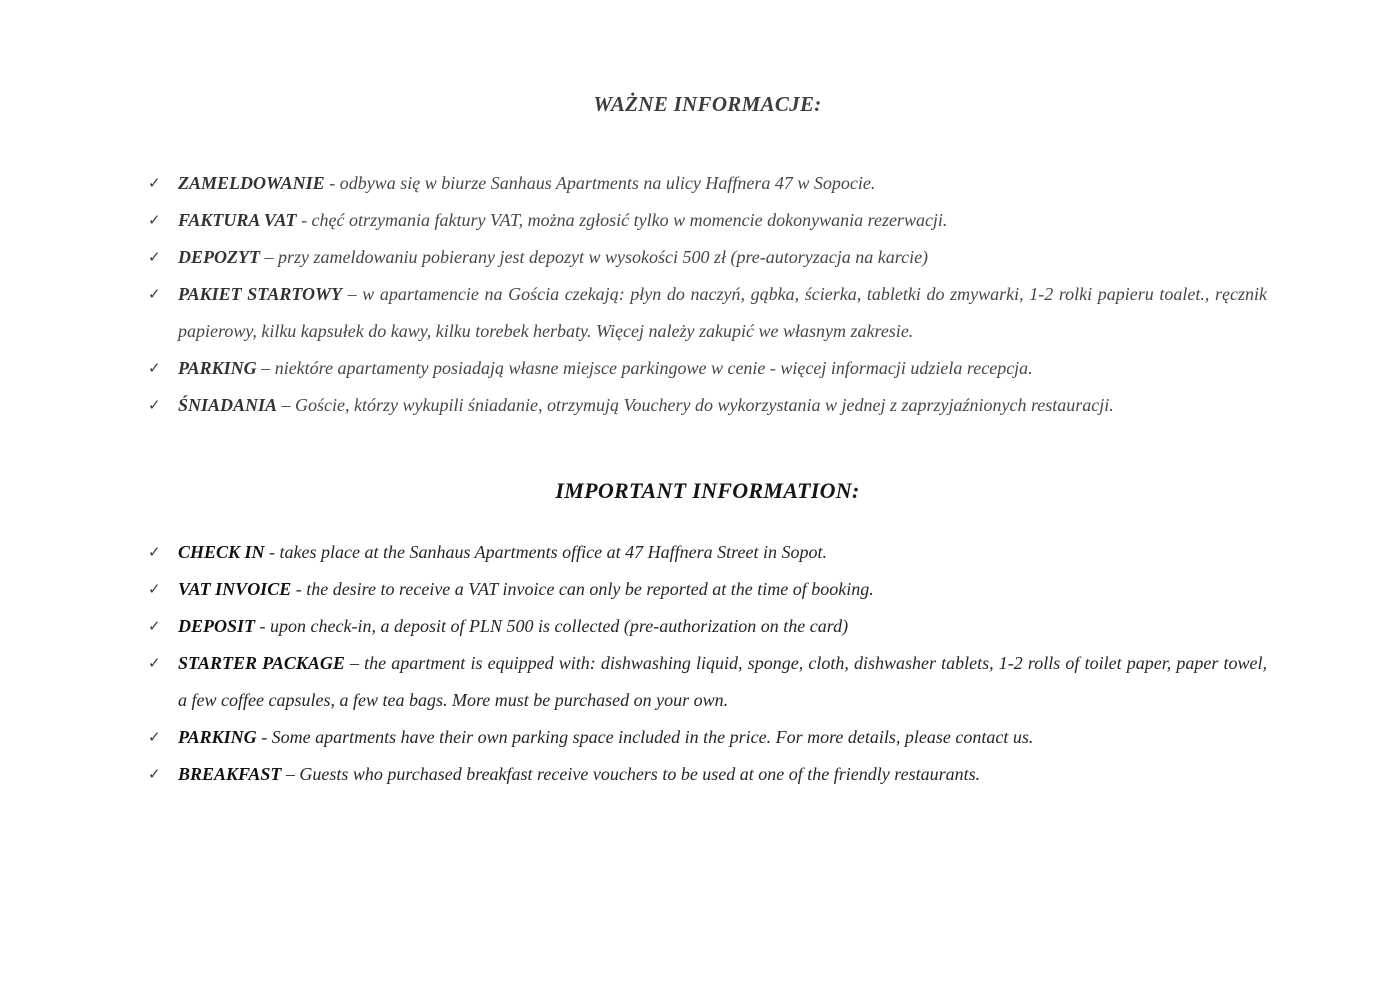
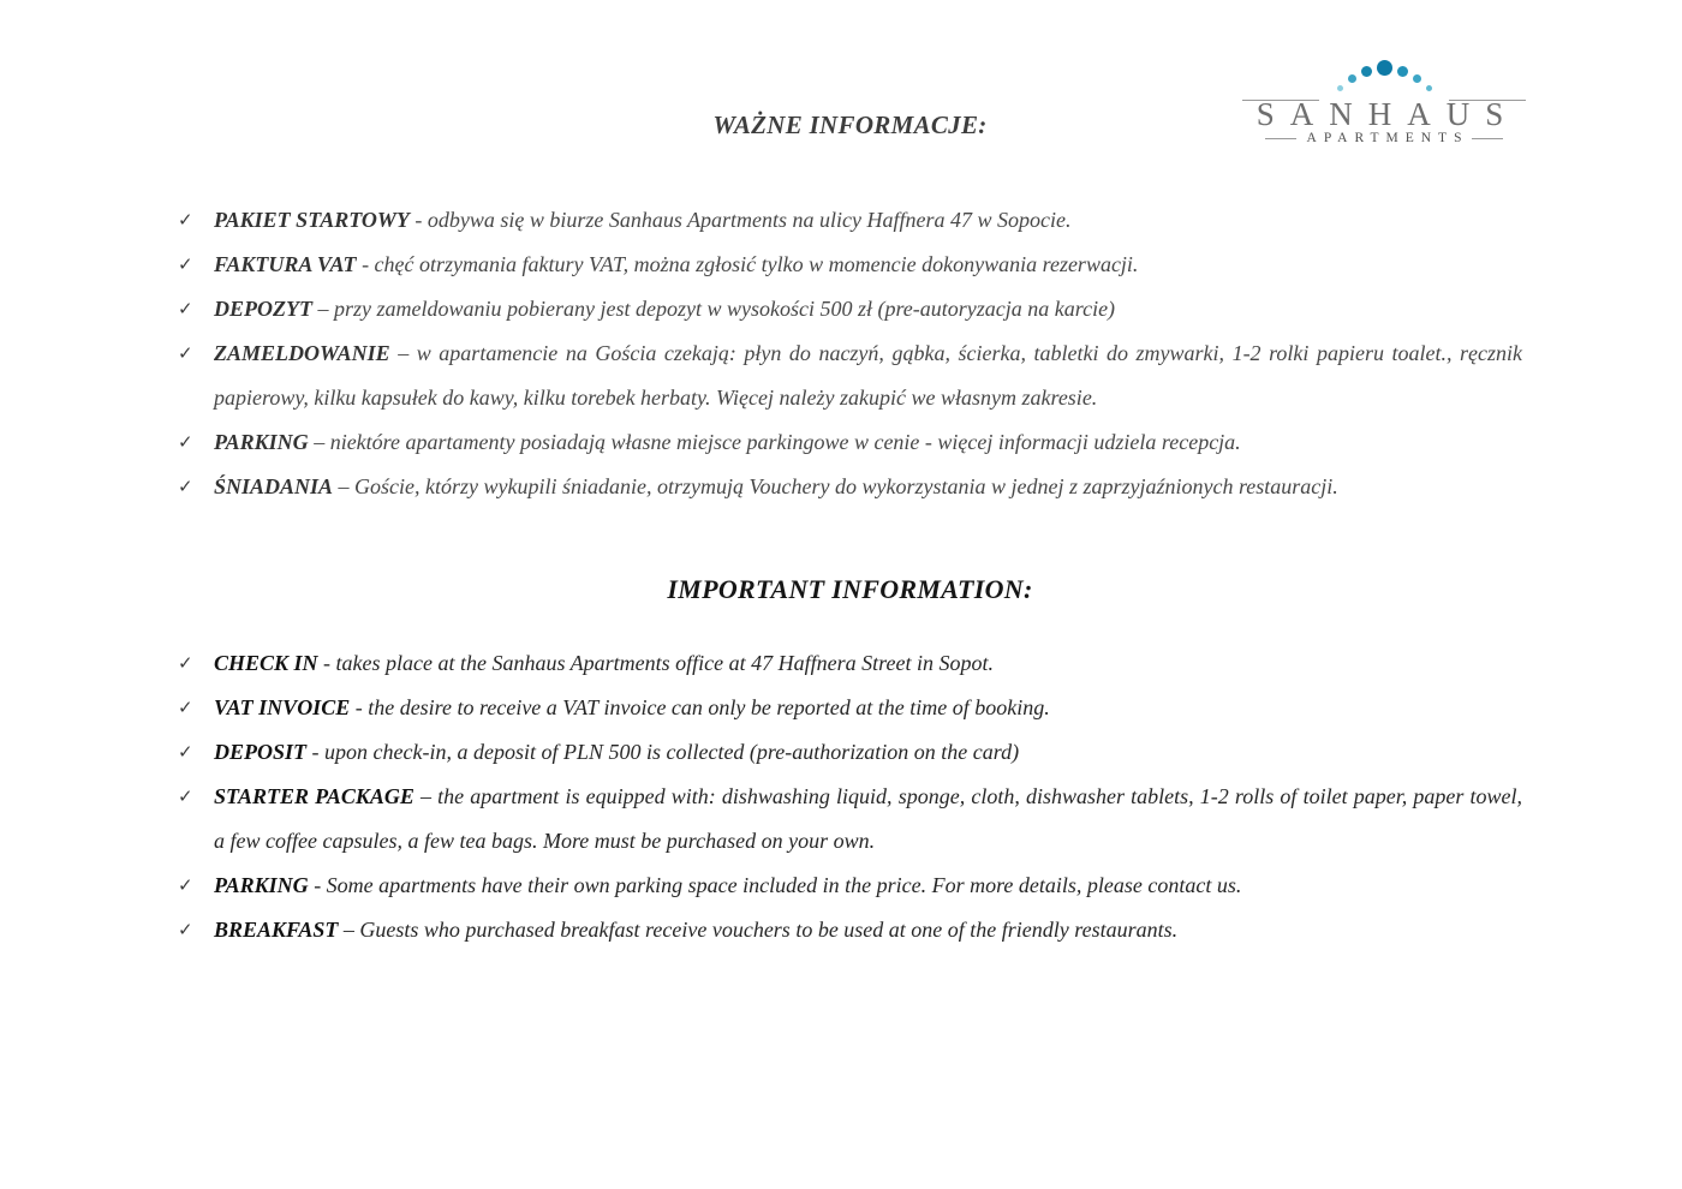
+ SANHAUS
+ APARTMENTS
  WAŻNE INFORMACJE:
  ✓
- ZAMELDOWANIE - odbywa się w biurze Sanhaus Apartments na ulicy Haffnera 47 w Sopocie.
+ PAKIET STARTOWY - odbywa się w biurze Sanhaus Apartments na ulicy Haffnera 47 w Sopocie.
  ✓
  FAKTURA VAT - chęć otrzymania faktury VAT, można zgłosić tylko w momencie dokonywania rezerwacji.
  ✓
  DEPOZYT – przy zameldowaniu pobierany jest depozyt w wysokości 500 zł (pre-autoryzacja na karcie)
  ✓
- PAKIET STARTOWY – w apartamencie na Gościa czekają: płyn do naczyń, gąbka, ścierka, tabletki do zmywarki, 1-2 rolki papieru toalet., ręcznik papierowy, kilku kapsułek do kawy, kilku torebek herbaty. Więcej należy zakupić we własnym zakresie.
+ ZAMELDOWANIE – w apartamencie na Gościa czekają: płyn do naczyń, gąbka, ścierka, tabletki do zmywarki, 1-2 rolki papieru toalet., ręcznik papierowy, kilku kapsułek do kawy, kilku torebek herbaty. Więcej należy zakupić we własnym zakresie.
  ✓
  PARKING – niektóre apartamenty posiadają własne miejsce parkingowe w cenie - więcej informacji udziela recepcja.
  ✓
  ŚNIADANIA – Goście, którzy wykupili śniadanie, otrzymują Vouchery do wykorzystania w jednej z zaprzyjaźnionych restauracji.
  IMPORTANT INFORMATION:
  ✓
  CHECK IN - takes place at the Sanhaus Apartments office at 47 Haffnera Street in Sopot.
  ✓
  VAT INVOICE - the desire to receive a VAT invoice can only be reported at the time of booking.
  ✓
  DEPOSIT - upon check-in, a deposit of PLN 500 is collected (pre-authorization on the card)
  ✓
  STARTER PACKAGE – the apartment is equipped with: dishwashing liquid, sponge, cloth, dishwasher tablets, 1-2 rolls of toilet paper, paper towel, a few coffee capsules, a few tea bags. More must be purchased on your own.
  ✓
  PARKING - Some apartments have their own parking space included in the price. For more details, please contact us.
  ✓
  BREAKFAST – Guests who purchased breakfast receive vouchers to be used at one of the friendly restaurants.
